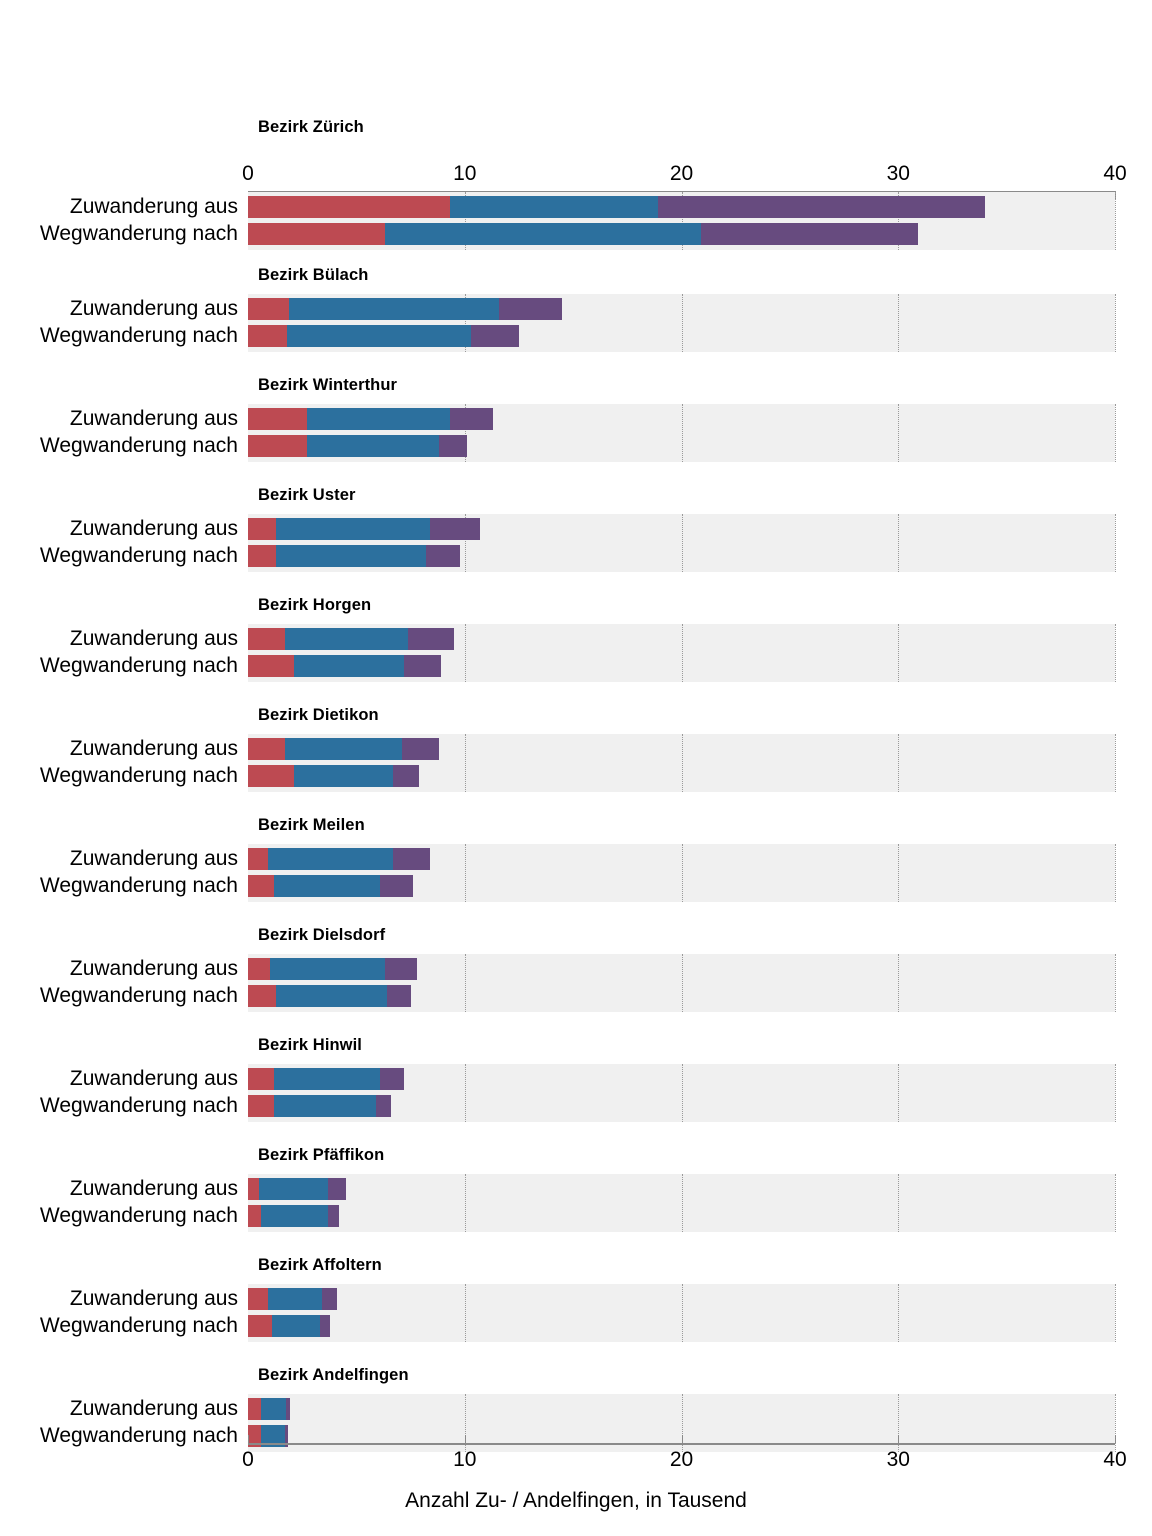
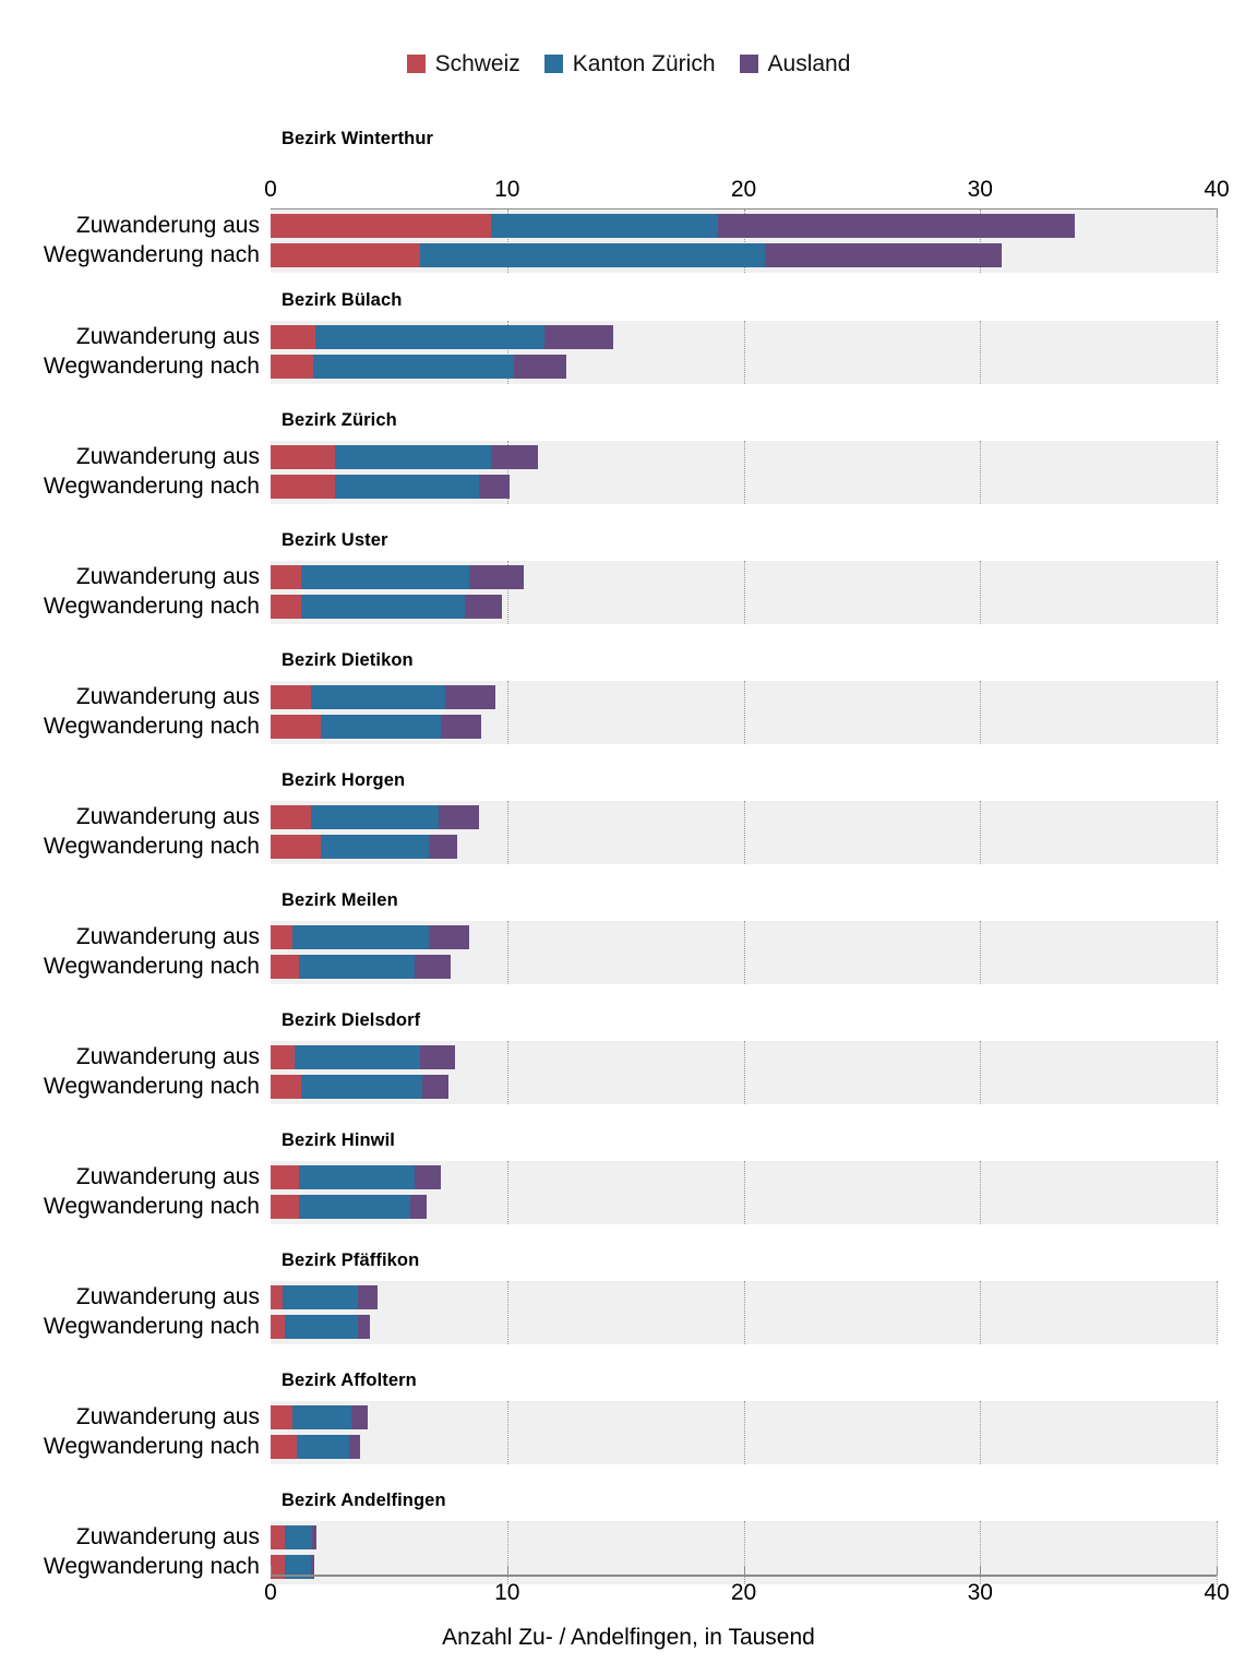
+ Schweiz
+ Kanton Zürich
+ Ausland
- Bezirk Zürich
+ Bezirk Winterthur
  0
  10
  20
  30
  40
  Zuwanderung aus
  Wegwanderung nach
  Bezirk Bülach
  Zuwanderung aus
  Wegwanderung nach
- Bezirk Winterthur
+ Bezirk Zürich
  Zuwanderung aus
  Wegwanderung nach
  Bezirk Uster
  Zuwanderung aus
  Wegwanderung nach
- Bezirk Horgen
+ Bezirk Dietikon
  Zuwanderung aus
  Wegwanderung nach
- Bezirk Dietikon
+ Bezirk Horgen
  Zuwanderung aus
  Wegwanderung nach
  Bezirk Meilen
  Zuwanderung aus
  Wegwanderung nach
  Bezirk Dielsdorf
  Zuwanderung aus
  Wegwanderung nach
  Bezirk Hinwil
  Zuwanderung aus
  Wegwanderung nach
  Bezirk Pfäffikon
  Zuwanderung aus
  Wegwanderung nach
  Bezirk Affoltern
  Zuwanderung aus
  Wegwanderung nach
  Bezirk Andelfingen
  Zuwanderung aus
  Wegwanderung nach
  0
  10
  20
  30
  40
  Anzahl Zu- / Andelfingen, in Tausend
